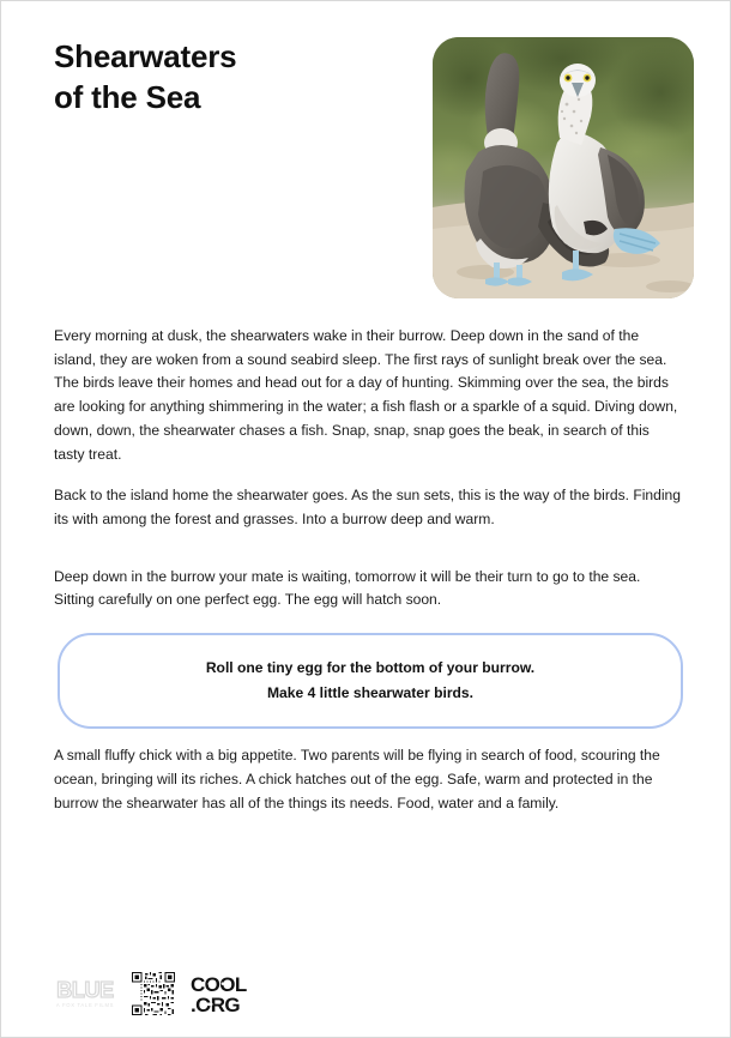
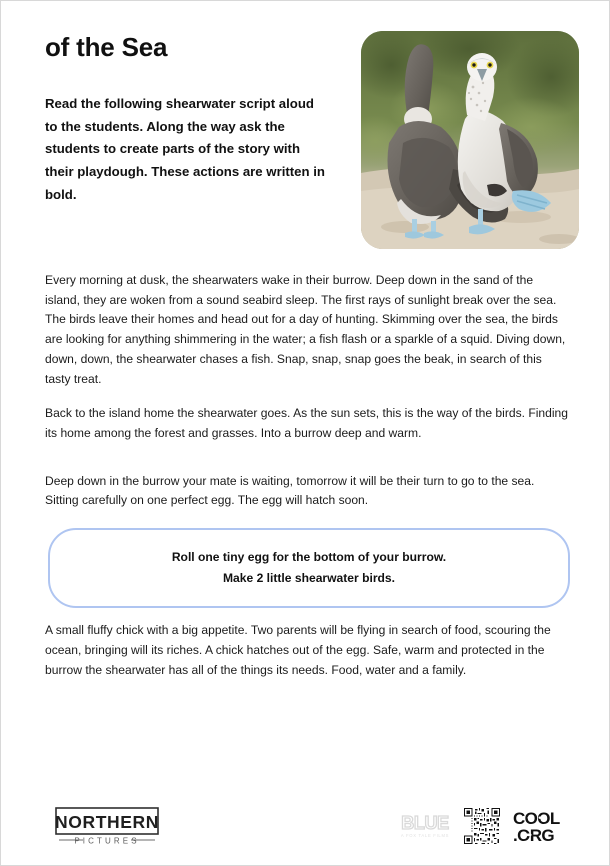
- Shearwaters
  of the Sea
+ Read the following shearwater script aloud to the students. Along the way ask the students to create parts of the story with their playdough. These actions are written in bold.
  Every morning at dusk, the shearwaters wake in their burrow. Deep down in the sand of the island, they are woken from a sound seabird sleep. The first rays of sunlight break over the sea. The birds leave their homes and head out for a day of hunting. Skimming over the sea, the birds are looking for anything shimmering in the water; a fish flash or a sparkle of a squid. Diving down, down, down, the shearwater chases a fish. Snap, snap, snap goes the beak, in search of this tasty treat.
- Back to the island home the shearwater goes. As the sun sets, this is the way of the birds. Finding its with among the forest and grasses. Into a burrow deep and warm.
+ Back to the island home the shearwater goes. As the sun sets, this is the way of the birds. Finding its home among the forest and grasses. Into a burrow deep and warm.
  Deep down in the burrow your mate is waiting, tomorrow it will be their turn to go to the sea. Sitting carefully on one perfect egg. The egg will hatch soon.
  Roll one tiny egg for the bottom of your burrow.
- Make 4 little shearwater birds.
+ Make 2 little shearwater birds.
  A small fluffy chick with a big appetite. Two parents will be flying in search of food, scouring the ocean, bringing will its riches. A chick hatches out of the egg. Safe, warm and protected in the burrow the shearwater has all of the things its needs. Food, water and a family.
+ NORTHERN
+ PICTURES
  BLUE
  .ORG
